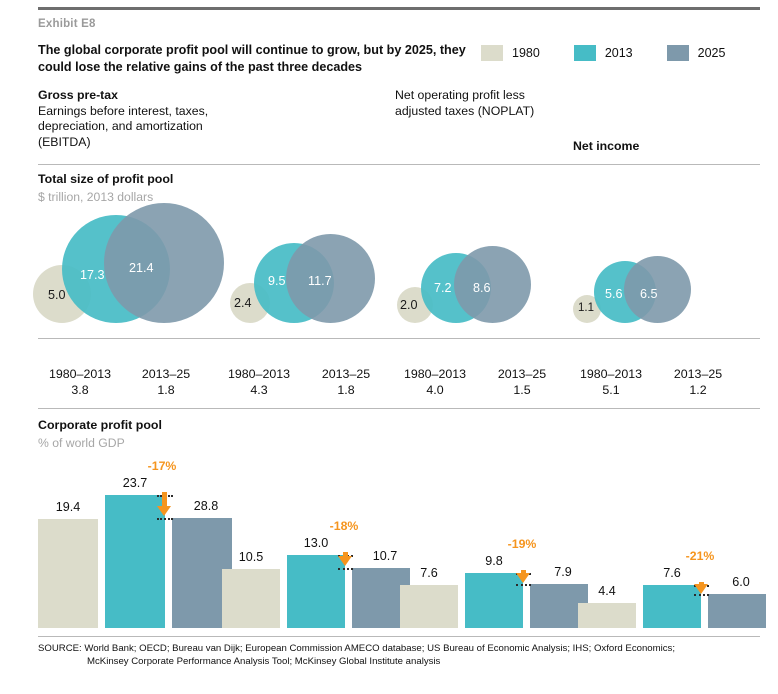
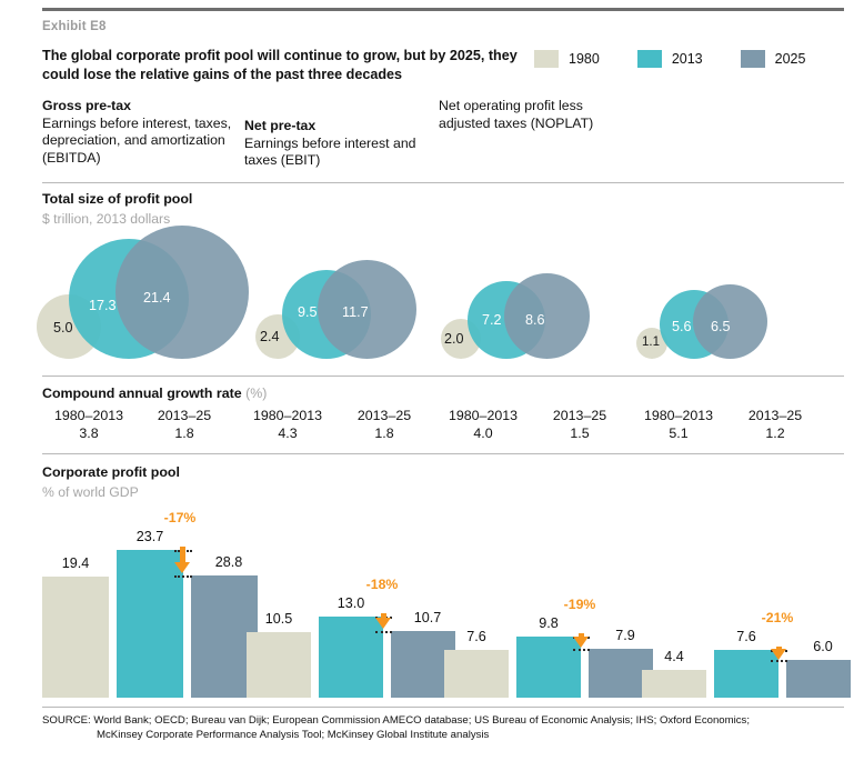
  Exhibit E8
  The global corporate profit pool will continue to grow, but by 2025, they could lose the relative gains of the past three decades
  1980
  2013
  2025
  Gross pre-tax
  Earnings before interest, taxes, depreciation, and amortization (EBITDA)
+ Net pre-tax
+ Earnings before interest and taxes (EBIT)
  Net operating profit less adjusted taxes (NOPLAT)
- Net income
  Total size of profit pool
  $ trillion, 2013 dollars
  5.0
  17.3
  21.4
  2.4
  9.5
  11.7
  2.0
  7.2
  8.6
  1.1
  5.6
  6.5
+ Compound annual growth rate (%)
  1980–2013
  3.8
  2013–25
  1.8
  1980–2013
  4.3
  2013–25
  1.8
  1980–2013
  4.0
  2013–25
  1.5
  1980–2013
  5.1
  2013–25
  1.2
  Corporate profit pool
  % of world GDP
  19.4
  23.7
  28.8
  -17%
  10.5
  13.0
  10.7
  -18%
  7.6
  9.8
  7.9
  -19%
  4.4
  7.6
  6.0
  -21%
  SOURCE: World Bank; OECD; Bureau van Dijk; European Commission AMECO database; US Bureau of Economic Analysis; IHS; Oxford Economics;
  McKinsey Corporate Performance Analysis Tool; McKinsey Global Institute analysis
